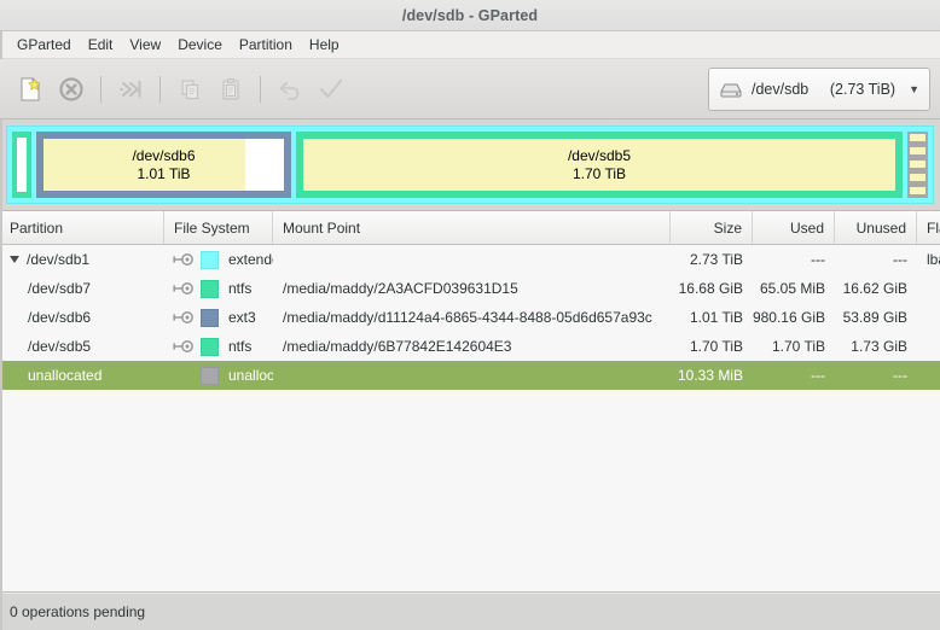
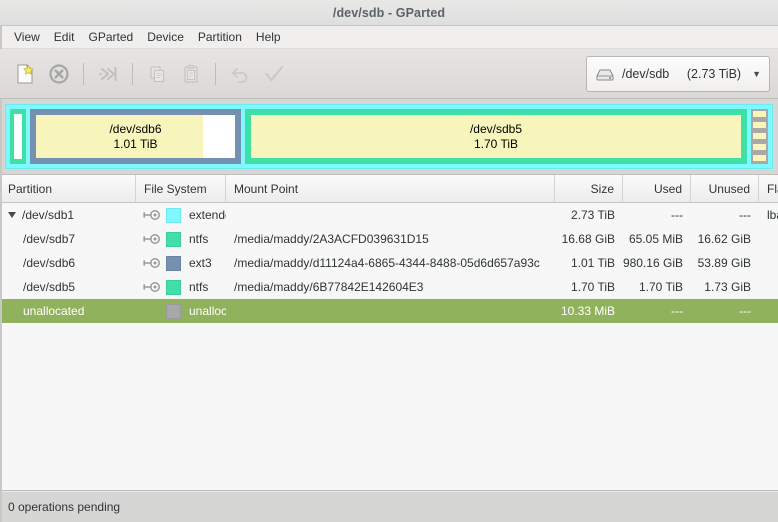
  /dev/sdb - GParted
- GParted
+ View
  Edit
- View
+ GParted
  Device
  Partition
  Help
  /dev/sdb
  (2.73 TiB)
  ▼
  /dev/sdb6
  1.01 TiB
  /dev/sdb5
  1.70 TiB
  Partition
  File System
  Mount Point
  Size
  Used
  Unused
  /dev/sdb1
  extend
  2.73 TiB
  ---
  ---
  /dev/sdb7
  ntfs
  /media/maddy/2A3ACFD039631D15
  16.68 GiB
  65.05 MiB
  16.62 GiB
  /dev/sdb6
  ext3
  /media/maddy/d11124a4-6865-4344-8488-05d6d657a93c
  1.01 TiB
  980.16 GiB
  53.89 GiB
  /dev/sdb5
  ntfs
  /media/maddy/6B77842E142604E3
  1.70 TiB
  1.70 TiB
  1.73 GiB
  unallocated
  10.33 MiB
  ---
  ---
  0 operations pending
